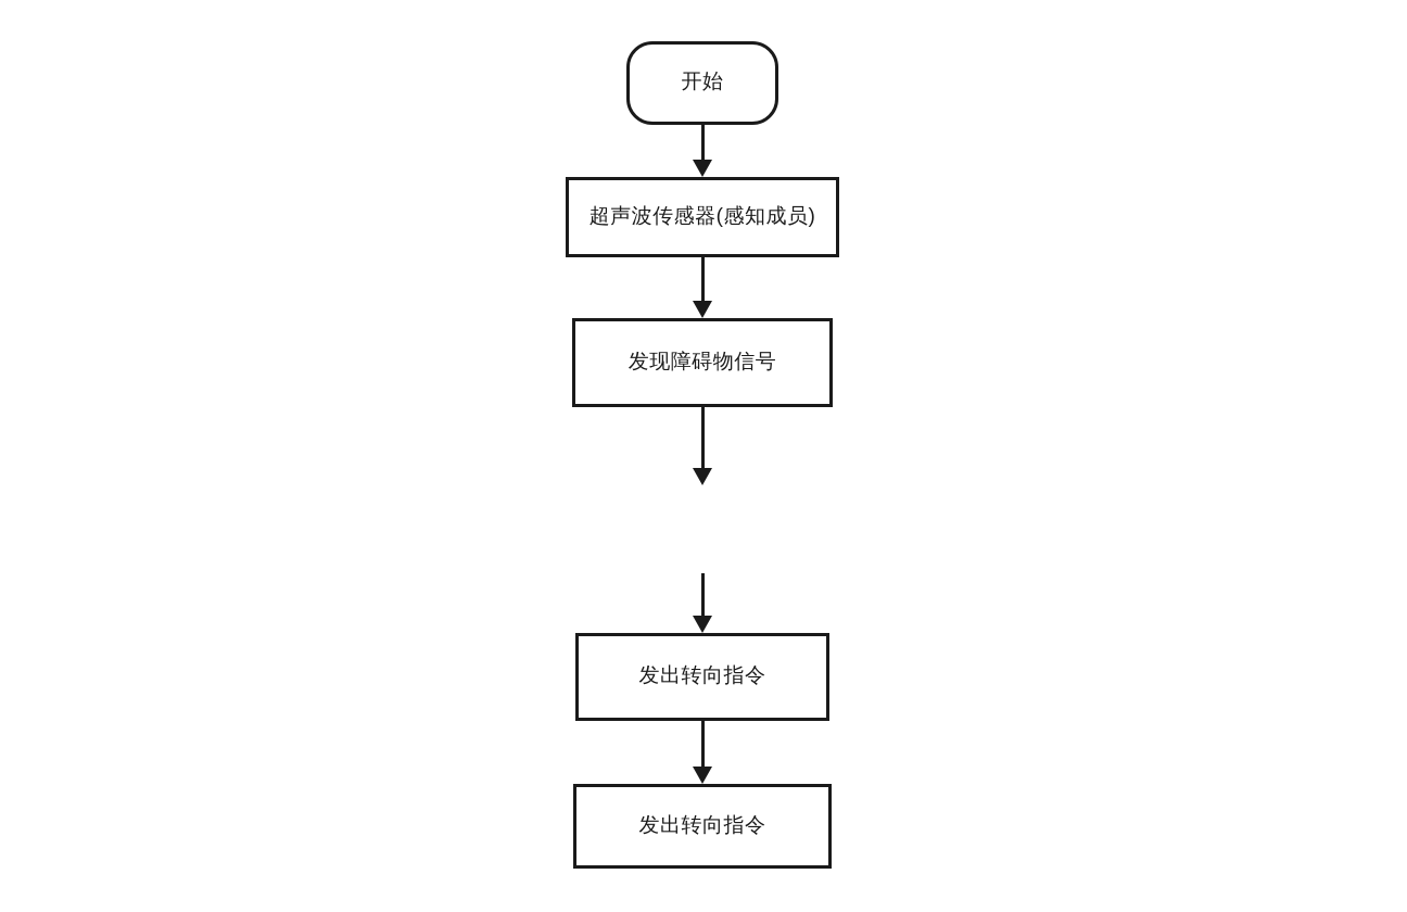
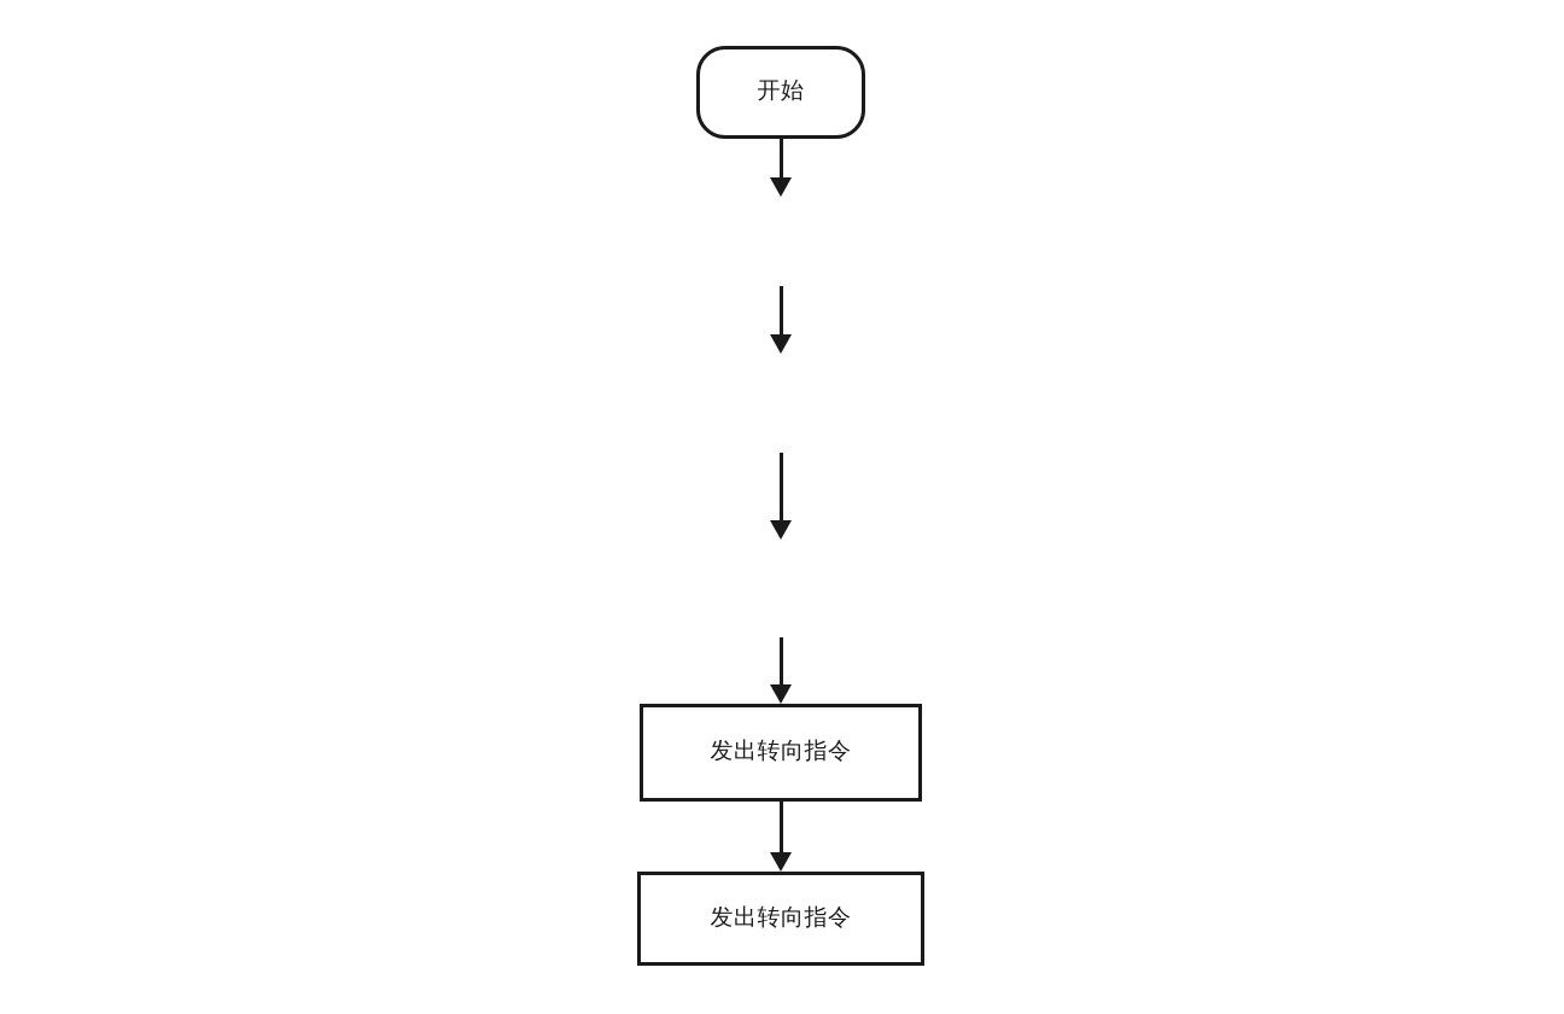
  开始
- 超声波传感器(感知成员)
- 发现障碍物信号
  发出转向指令
  发出转向指令
